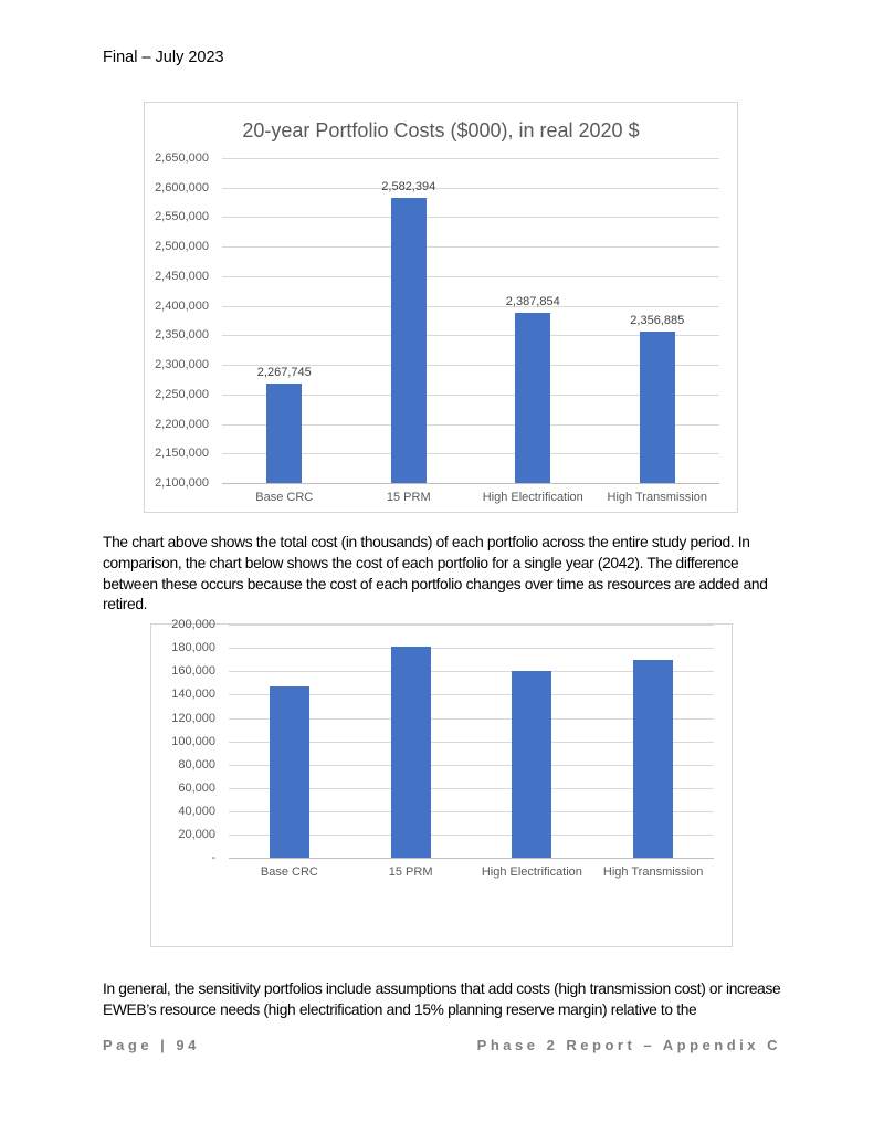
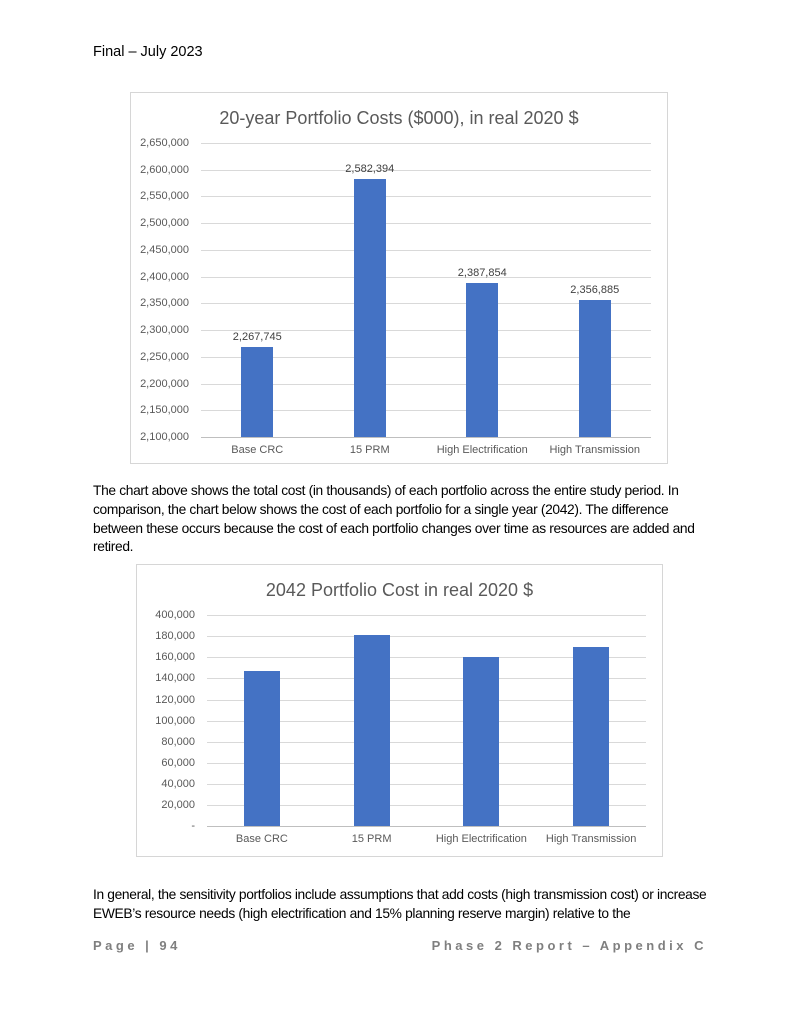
  Final – July 2023
  20-year Portfolio Costs ($000), in real 2020 $
  2,650,000
  2,600,000
  2,550,000
  2,500,000
  2,450,000
  2,400,000
  2,350,000
  2,300,000
  2,250,000
  2,200,000
  2,150,000
  2,100,000
  2,267,745
  2,582,394
  2,387,854
  2,356,885
  Base CRC
  15 PRM
  High Electrification
  High Transmission
  The chart above shows the total cost (in thousands) of each portfolio across the entire study period. In comparison, the chart below shows the cost of each portfolio for a single year (2042). The difference between these occurs because the cost of each portfolio changes over time as resources are added and retired.
+ 2042 Portfolio Cost in real 2020 $
- 200,000
+ 400,000
  180,000
  160,000
  140,000
  120,000
  100,000
  80,000
  60,000
  40,000
  20,000
  -
  Base CRC
  15 PRM
  High Electrification
  High Transmission
  In general, the sensitivity portfolios include assumptions that add costs (high transmission cost) or increase EWEB’s resource needs (high electrification and 15% planning reserve margin) relative to the
  Page | 94
  Phase 2 Report – Appendix C
